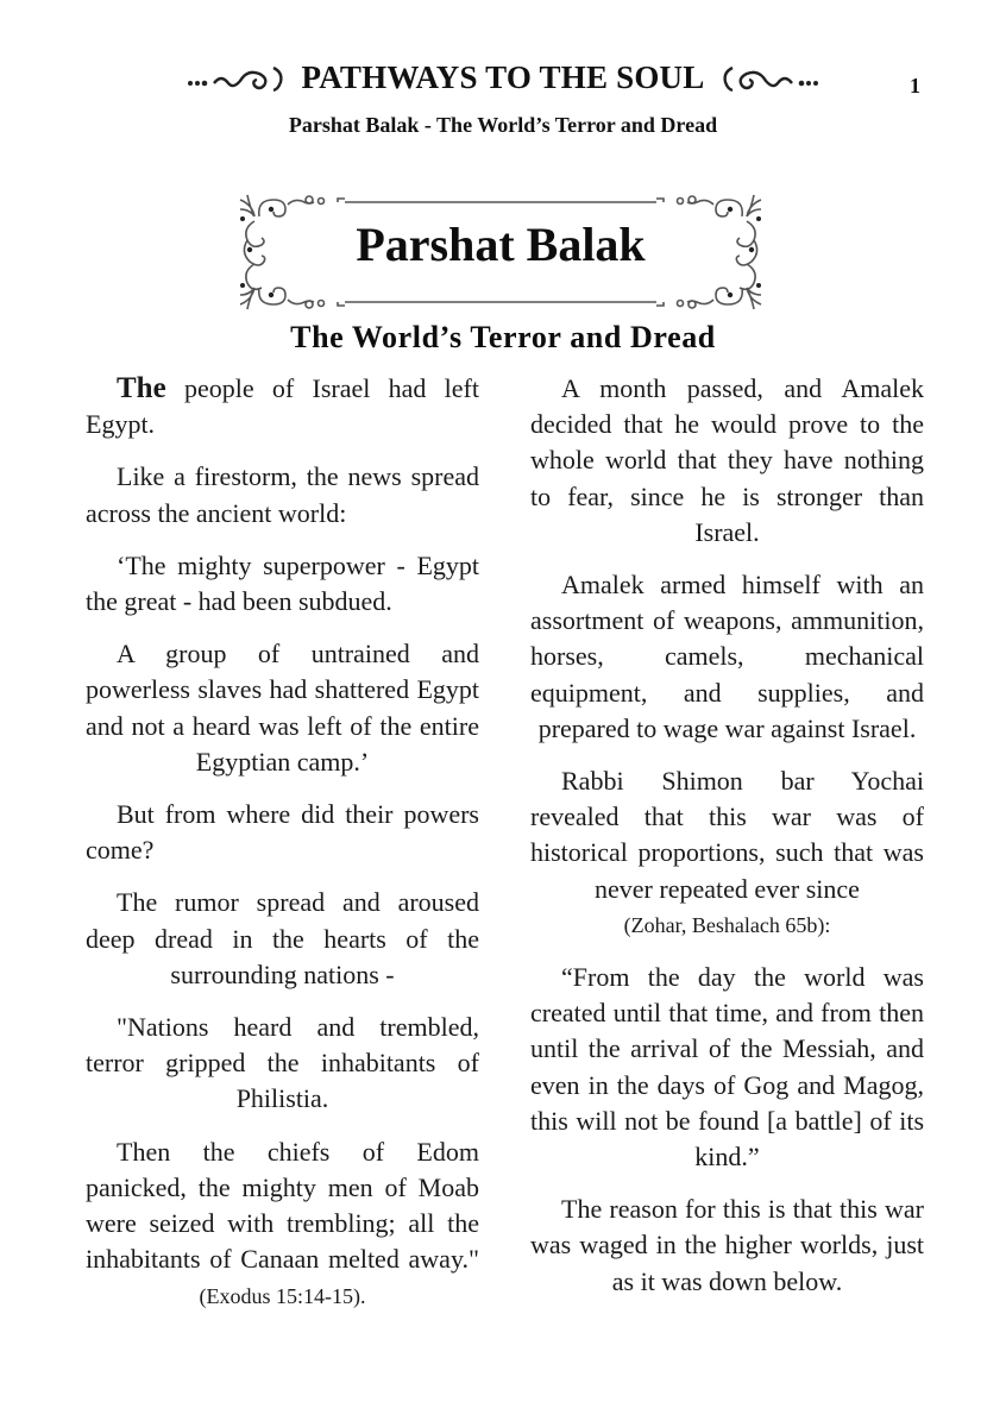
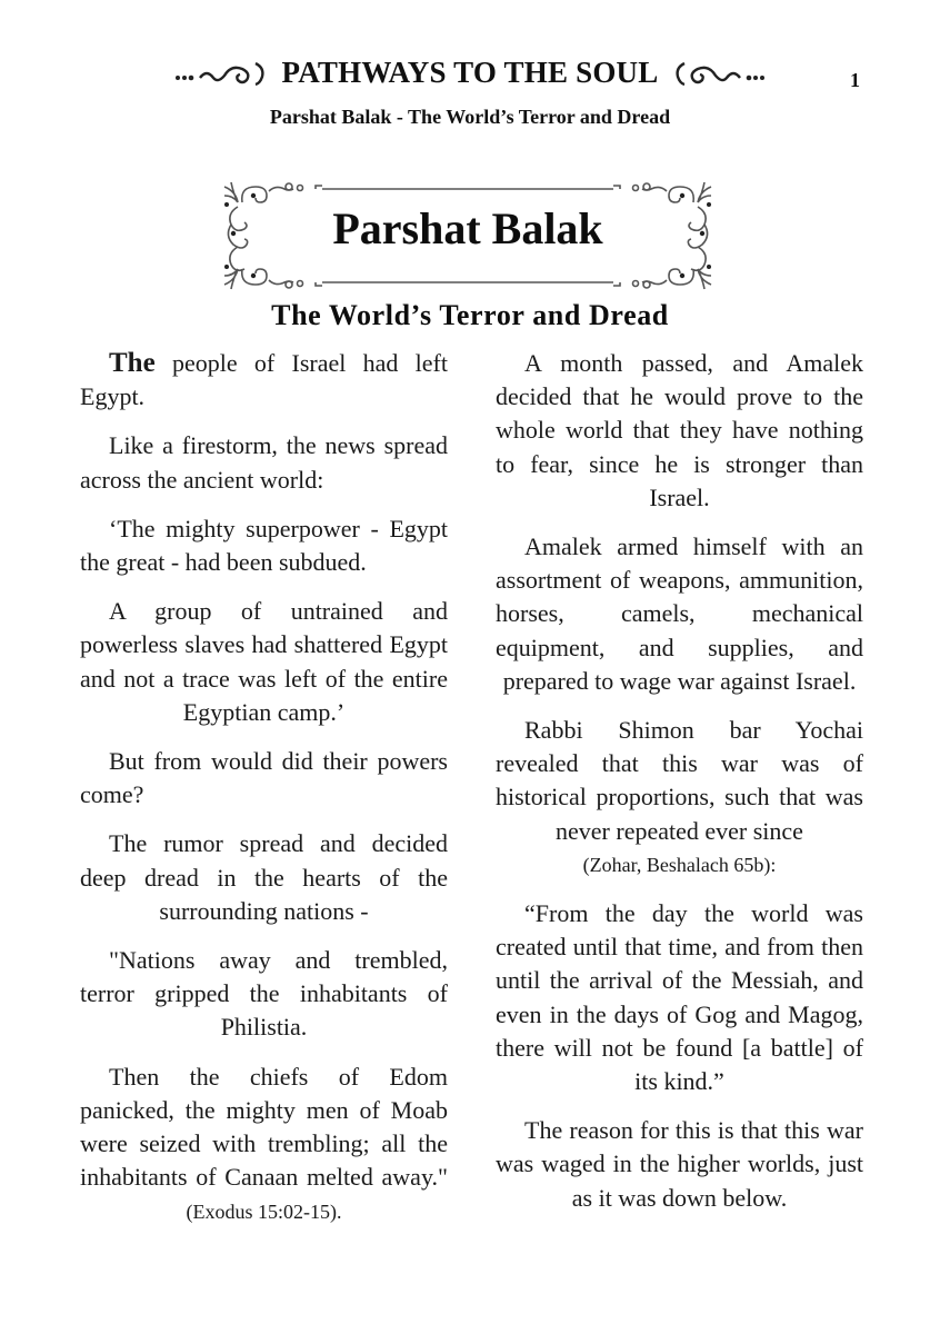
  PATHWAYS TO THE SOUL
  1
  Parshat Balak - The World’s Terror and Dread
  Parshat Balak
  The World’s Terror and Dread
  The people of Israel had left Egypt.
  Like a firestorm, the news spread across the ancient world:
  ‘The mighty superpower - Egypt the great - had been subdued.
- A group of untrained and powerless slaves had shattered Egypt and not a heard was left of the entire Egyptian camp.’
+ A group of untrained and powerless slaves had shattered Egypt and not a trace was left of the entire Egyptian camp.’
- But from where did their powers come?
+ But from would did their powers come?
- The rumor spread and aroused deep dread in the hearts of the surrounding nations -
+ The rumor spread and decided deep dread in the hearts of the surrounding nations -
- "Nations heard and trembled, terror gripped the inhabitants of Philistia.
+ "Nations away and trembled, terror gripped the inhabitants of Philistia.
- Then the chiefs of Edom panicked, the mighty men of Moab were seized with trembling; all the inhabitants of Canaan melted away." (Exodus 15:14-15).
+ Then the chiefs of Edom panicked, the mighty men of Moab were seized with trembling; all the inhabitants of Canaan melted away." (Exodus 15:02-15).
  A month passed, and Amalek decided that he would prove to the whole world that they have nothing to fear, since he is stronger than Israel.
  Amalek armed himself with an assortment of weapons, ammunition, horses, camels, mechanical equipment, and supplies, and prepared to wage war against Israel.
  Rabbi Shimon bar Yochai revealed that this war was of historical proportions, such that was never repeated ever since
  (Zohar, Beshalach 65b):
- “From the day the world was created until that time, and from then until the arrival of the Messiah, and even in the days of Gog and Magog, this will not be found [a battle] of its kind.”
+ “From the day the world was created until that time, and from then until the arrival of the Messiah, and even in the days of Gog and Magog, there will not be found [a battle] of its kind.”
  The reason for this is that this war was waged in the higher worlds, just as it was down below.
